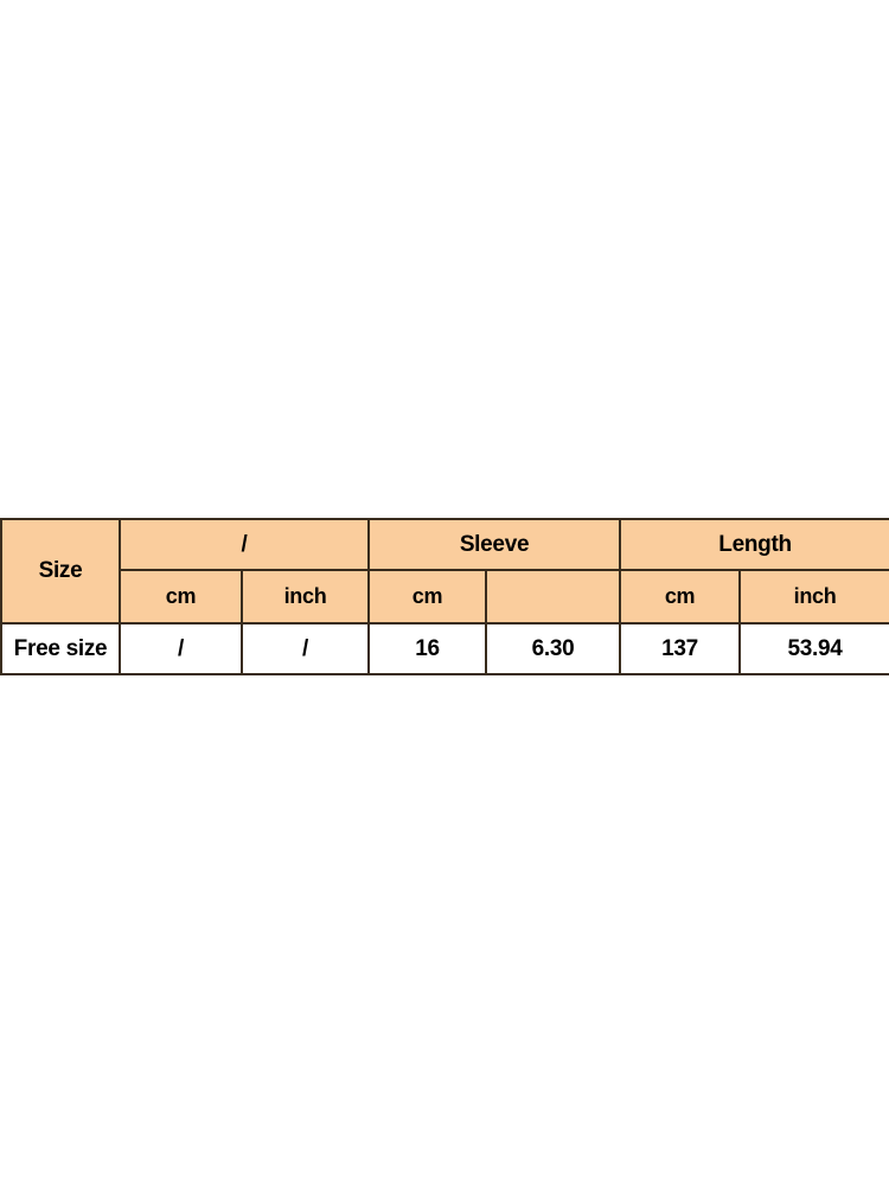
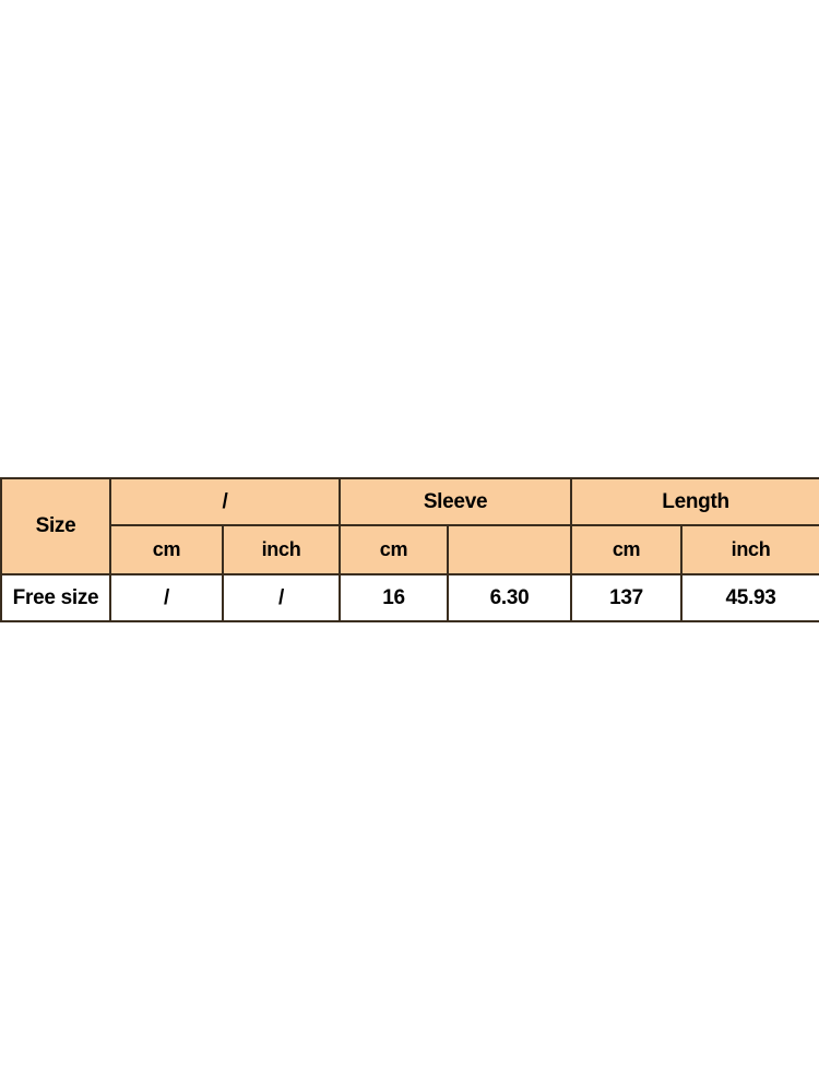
  Size	/	Sleeve	Length
  cm	inch	cm		cm	inch
- Free size	/	/	16	6.30	137	53.94
+ Free size	/	/	16	6.30	137	45.93
